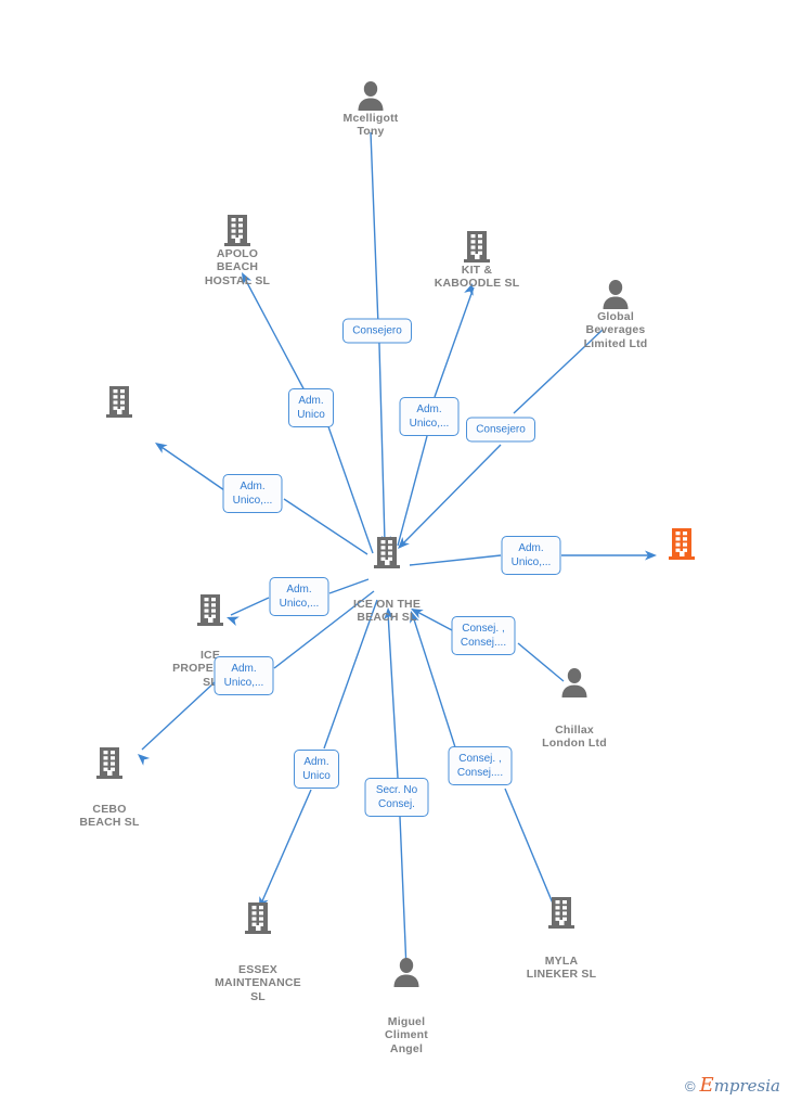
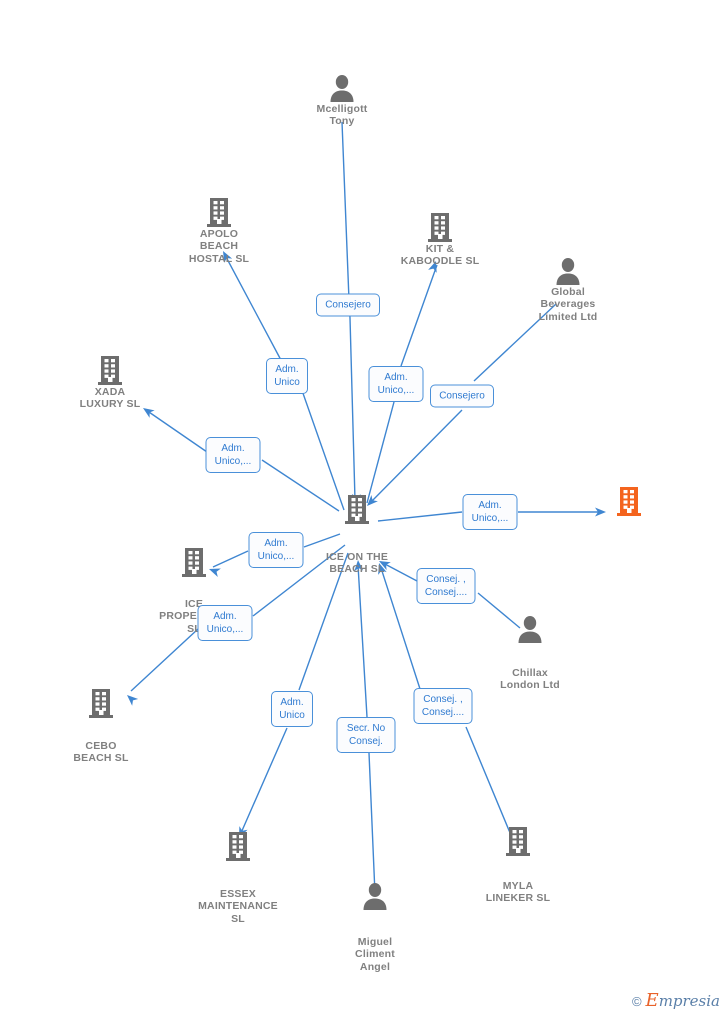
  Mcelligott
  Tony
  APOLO
  BEACH
  HOSTAL SL
  KIT &
  KABOODLE SL
  Global
  Beverages
  Limited Ltd
+ XADA
+ LUXURY SL
  ICE ON THE
  BEACH SL
  ICE
  Chillax
  London Ltd
  CEBO
  BEACH SL
  ESSEX
  MAINTENANCE
  SL
  MYLA
  LINEKER SL
  Miguel
  Climent
  Angel
  Consejero
  Adm.
  Unico
  Adm.
  Unico,...
  Consejero
  Adm.
  Unico,...
  Adm.
  Unico,...
  Adm.
  Unico,...
  Consej. ,
  Consej....
  Adm.
  Unico,...
  Consej. ,
  Consej....
  Adm.
  Unico
  Secr. No
  Consej.
  ©
  Empresia
